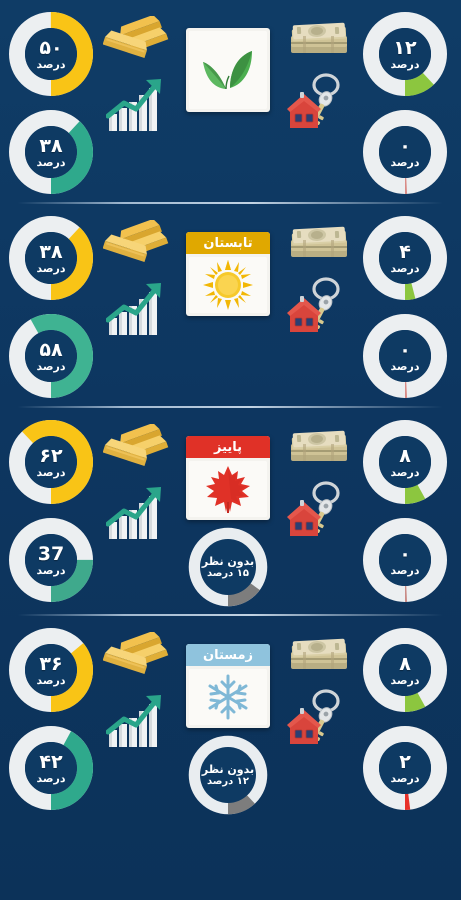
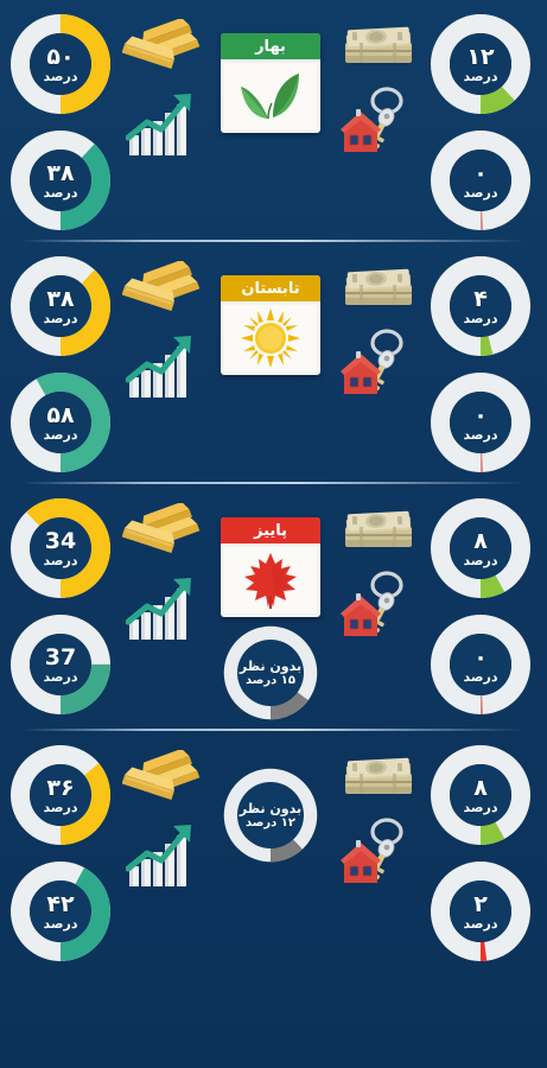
  ۱۲
  درصد
  ۰
  درصد
+ بهار
  ۵۰
  درصد
  ۳۸
  درصد
  ۴
  درصد
  ۰
  درصد
  تابستان
  ۳۸
  درصد
  ۵۸
  درصد
  ۸
  درصد
  ۰
  درصد
  پاییز
  بدون نظر
  ۱۵ درصد
- ۶۲
+ 34
  درصد
  37
  درصد
  ۸
  درصد
  ۲
  درصد
- زمستان
  بدون نظر
  ۱۲ درصد
  ۳۶
  درصد
  ۴۲
  درصد
